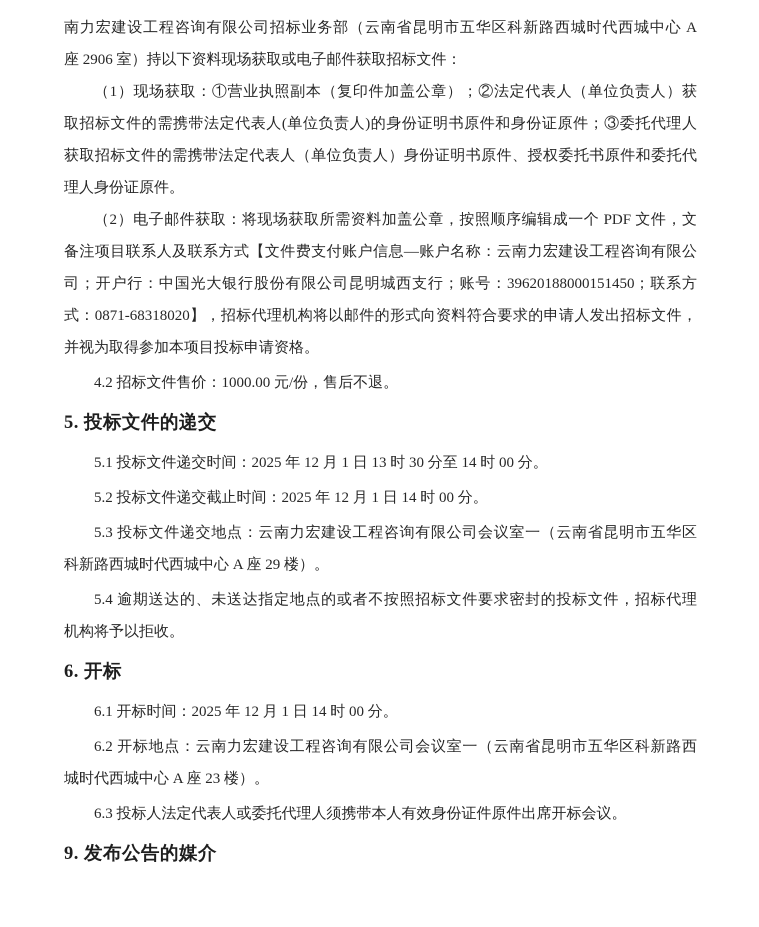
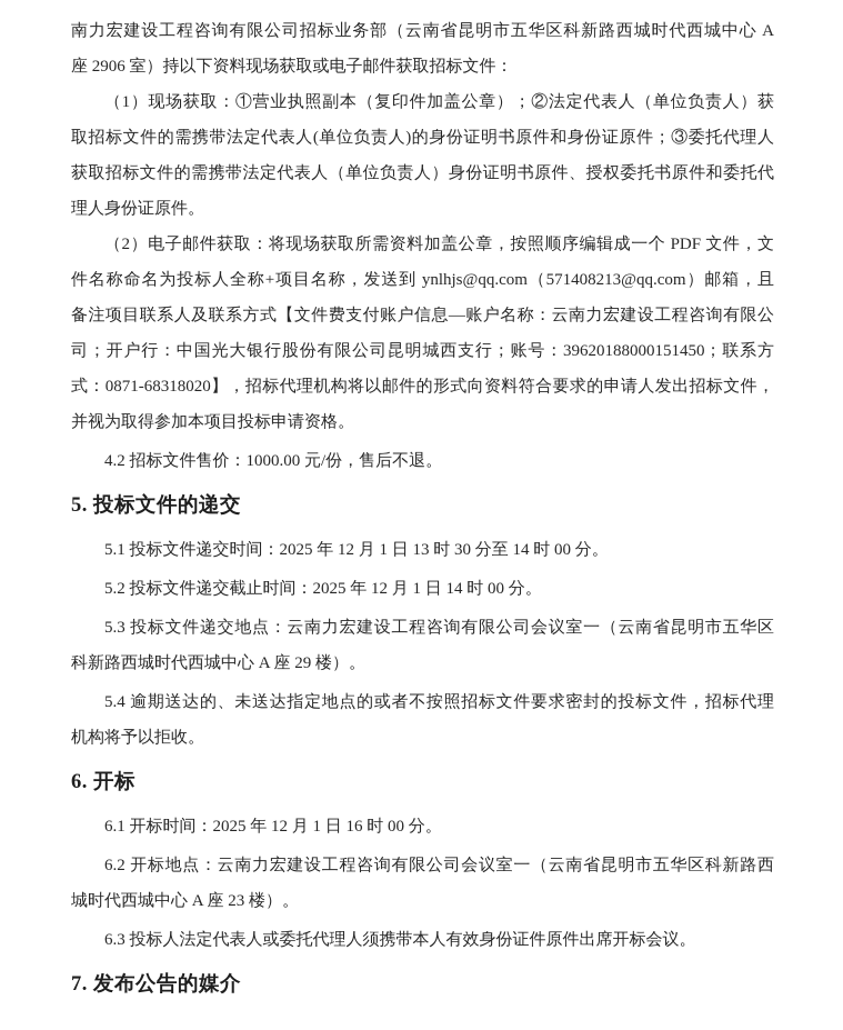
  南力宏建设工程咨询有限公司招标业务部（云南省昆明市五华区科新路西城时代西城中心 A
  座 2906 室）持以下资料现场获取或电子邮件获取招标文件：
  （1）现场获取：①营业执照副本（复印件加盖公章）；②法定代表人（单位负责人）获
  取招标文件的需携带法定代表人(单位负责人)的身份证明书原件和身份证原件；③委托代理人
  获取招标文件的需携带法定代表人（单位负责人）身份证明书原件、授权委托书原件和委托代
  理人身份证原件。
  （2）电子邮件获取：将现场获取所需资料加盖公章，按照顺序编辑成一个 PDF 文件，文
+ 件名称命名为投标人全称+项目名称，发送到 ynlhjs@qq.com（571408213@qq.com）邮箱，且
  备注项目联系人及联系方式【文件费支付账户信息—账户名称：云南力宏建设工程咨询有限公
  司；开户行：中国光大银行股份有限公司昆明城西支行；账号：39620188000151450；联系方
  式：0871-68318020】，招标代理机构将以邮件的形式向资料符合要求的申请人发出招标文件，
  并视为取得参加本项目投标申请资格。
  4.2 招标文件售价：1000.00 元/份，售后不退。
  5. 投标文件的递交
  5.1 投标文件递交时间：2025 年 12 月 1 日 13 时 30 分至 14 时 00 分。
  5.2 投标文件递交截止时间：2025 年 12 月 1 日 14 时 00 分。
  5.3 投标文件递交地点：云南力宏建设工程咨询有限公司会议室一（云南省昆明市五华区
  科新路西城时代西城中心 A 座 29 楼）。
  5.4 逾期送达的、未送达指定地点的或者不按照招标文件要求密封的投标文件，招标代理
  机构将予以拒收。
  6. 开标
- 6.1 开标时间：2025 年 12 月 1 日 14 时 00 分。
+ 6.1 开标时间：2025 年 12 月 1 日 16 时 00 分。
  6.2 开标地点：云南力宏建设工程咨询有限公司会议室一（云南省昆明市五华区科新路西
  城时代西城中心 A 座 23 楼）。
  6.3 投标人法定代表人或委托代理人须携带本人有效身份证件原件出席开标会议。
- 9. 发布公告的媒介
+ 7. 发布公告的媒介
